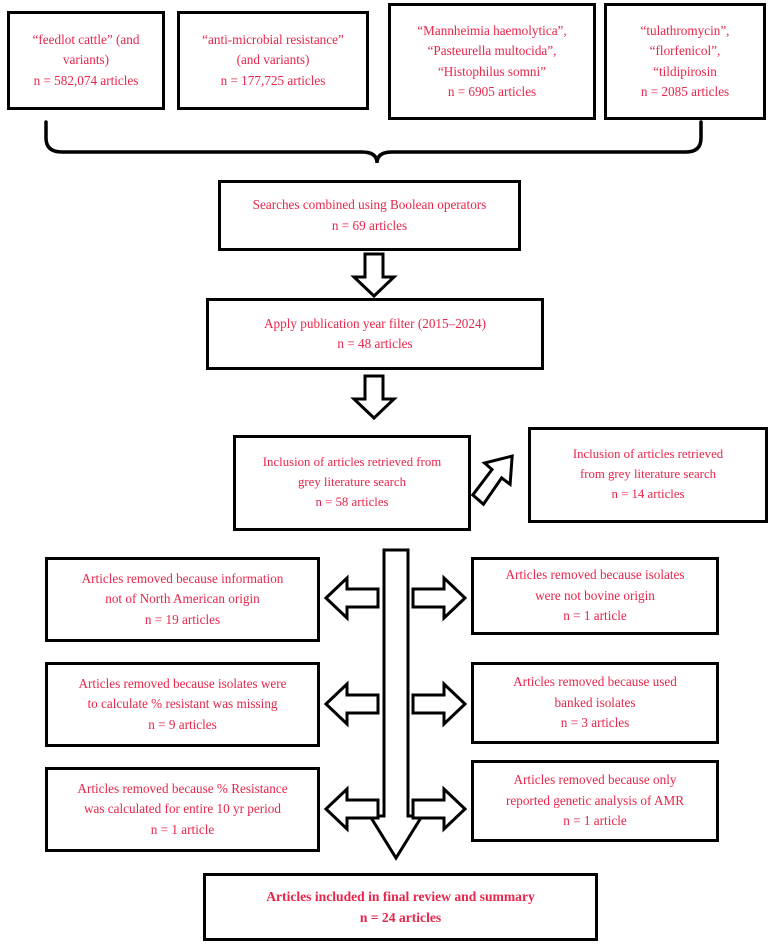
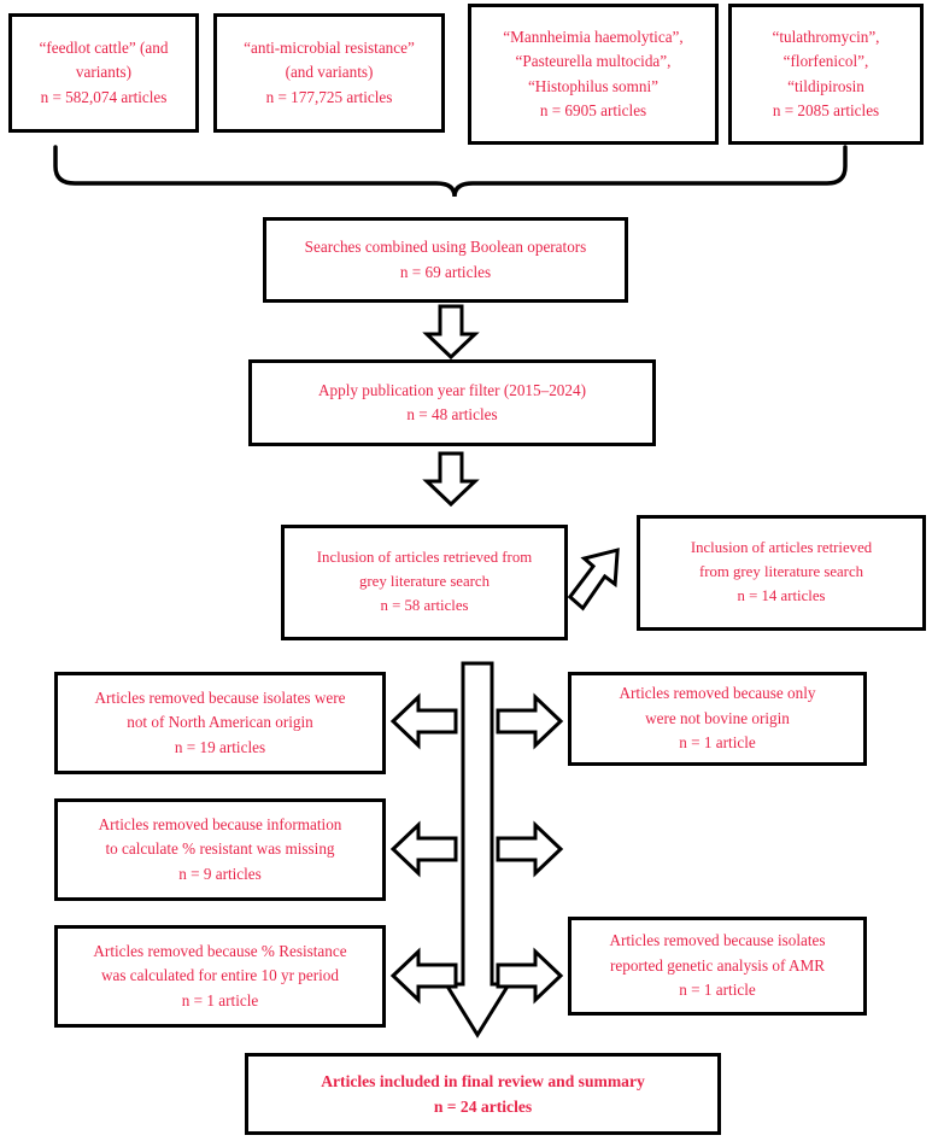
  “feedlot cattle” (and
  variants)
  n = 582,074 articles
  “anti-microbial resistance”
  (and variants)
  n = 177,725 articles
  “Mannheimia haemolytica”,
  “Pasteurella multocida”,
  “Histophilus somni”
  n = 6905 articles
  “tulathromycin”,
  “florfenicol”,
  “tildipirosin
  n = 2085 articles
  Searches combined using Boolean operators
  n = 69 articles
  Apply publication year filter (2015–2024)
  n = 48 articles
  Inclusion of articles retrieved from
  grey literature search
  n = 58 articles
  Inclusion of articles retrieved
  from grey literature search
  n = 14 articles
- Articles removed because information
+ Articles removed because isolates were
  not of North American origin
  n = 19 articles
- Articles removed because isolates
+ Articles removed because only
  were not bovine origin
  n = 1 article
- Articles removed because isolates were
+ Articles removed because information
  to calculate % resistant was missing
  n = 9 articles
- Articles removed because used
- banked isolates
- n = 3 articles
  Articles removed because % Resistance
  was calculated for entire 10 yr period
  n = 1 article
- Articles removed because only
+ Articles removed because isolates
  reported genetic analysis of AMR
  n = 1 article
  Articles included in final review and summary
  n = 24 articles
